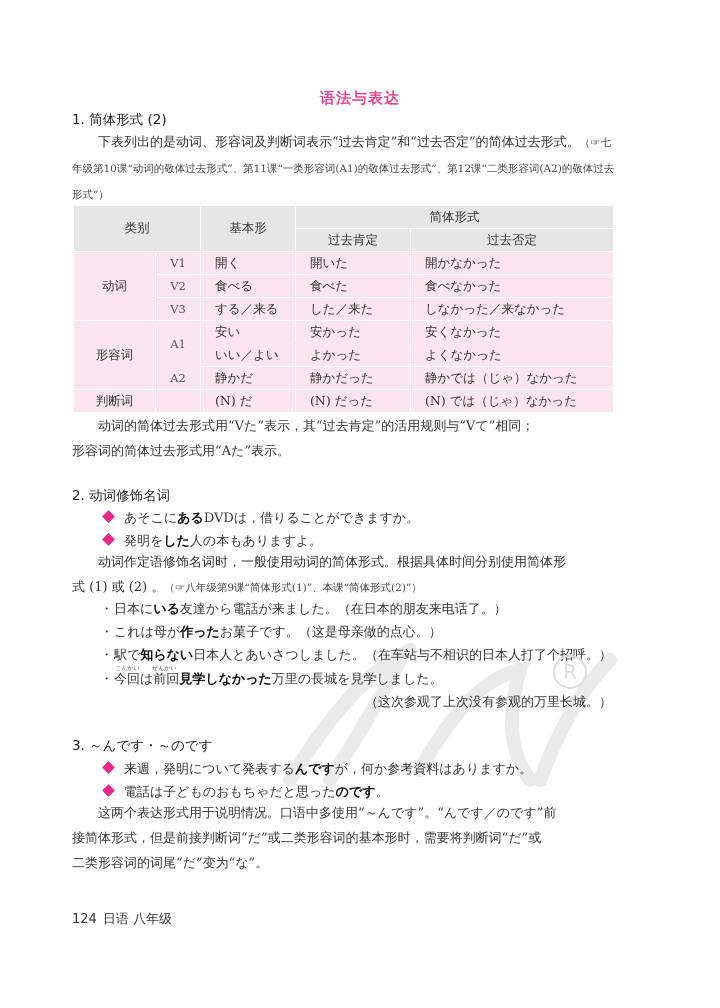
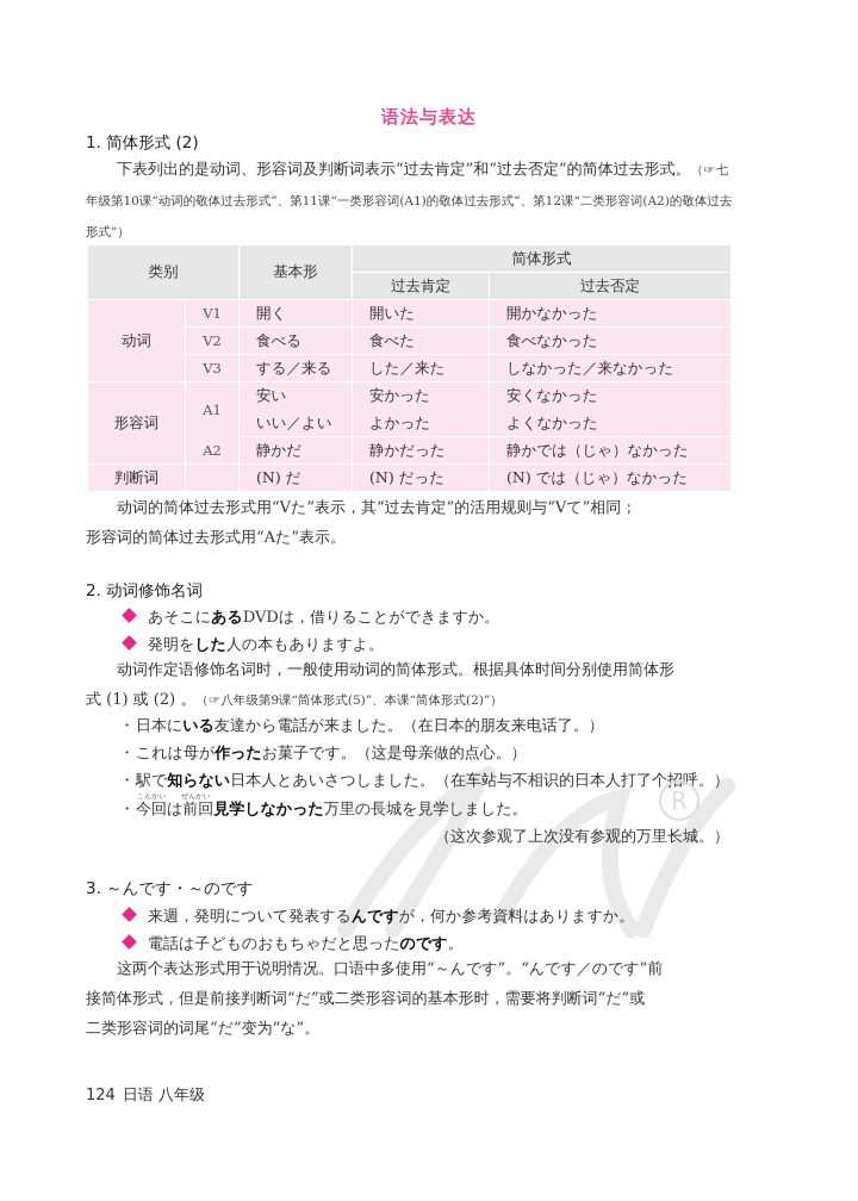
  语法与表达
  1. 简体形式 (2)
  下表列出的是动词、形容词及判断词表示“过去肯定”和“过去否定”的简体过去形式。（☞七年级第10课“动词的敬体过去形式”、第11课“一类形容词(A1)的敬体过去形式”、第12课“二类形容词(A2)的敬体过去形式”）
  类别	基本形	简体形式
  过去肯定	过去否定
  动词	V1	開く	開いた	開かなかった
  V2	食べる	食べた	食べなかった
  V3	する／来る	した／来た	しなかった／来なかった
  形容词	A1	安い	安かった	安くなかった
  いい／よい	よかった	よくなかった
  A2	静かだ	静かだった	静かでは（じゃ）なかった
  判断词		(N) だ	(N) だった	(N) では（じゃ）なかった
  动词的简体过去形式用“Vた”表示，其“过去肯定”的活用规则与“Vて”相同；
  形容词的简体过去形式用“Aた”表示。
  2. 动词修饰名词
  あそこにあるDVDは，借りることができますか。
  発明をした人の本もありますよ。
  动词作定语修饰名词时，一般使用动词的简体形式。根据具体时间分别使用简体形
- 式 (1) 或 (2) 。（☞八年级第9课“简体形式(1)”、本课“简体形式(2)”）
+ 式 (1) 或 (2) 。（☞八年级第9课“简体形式(5)”、本课“简体形式(2)”）
  ・日本にいる友達から電話が来ました。（在日本的朋友来电话了。）
  ・これは母が作ったお菓子です。（这是母亲做的点心。）
  ・駅で知らない日本人とあいさつしました。（在车站与不相识的日本人打了个招呼。）
  ・今回は前回見学しなかった万里の長城を見学しました。
  （这次参观了上次没有参观的万里长城。）
  R
  3. ～んです・～のです
  来週，発明について発表するんですが，何か参考資料はありますか。
  電話は子どものおもちゃだと思ったのです。
  这两个表达形式用于说明情况。口语中多使用“～んです”。“んです／のです”前
  接简体形式，但是前接判断词“だ”或二类形容词的基本形时，需要将判断词“だ”或
  二类形容词的词尾“だ”变为“な”。
  124 日语 八年级
